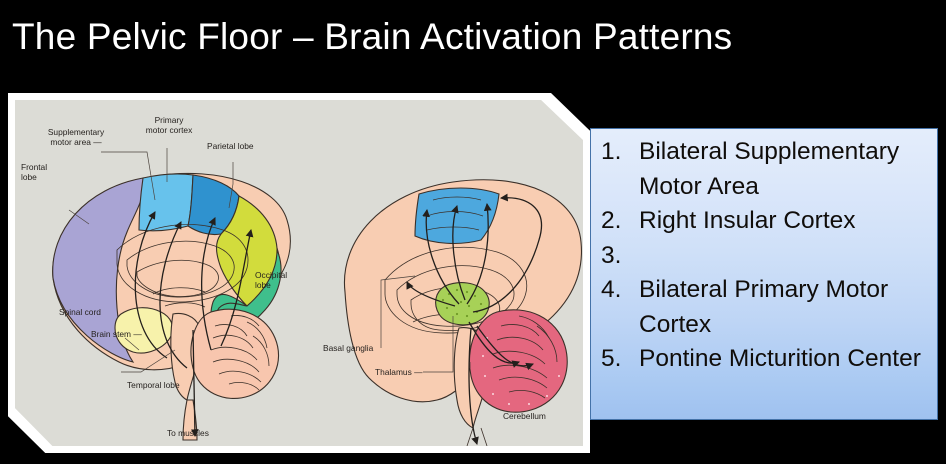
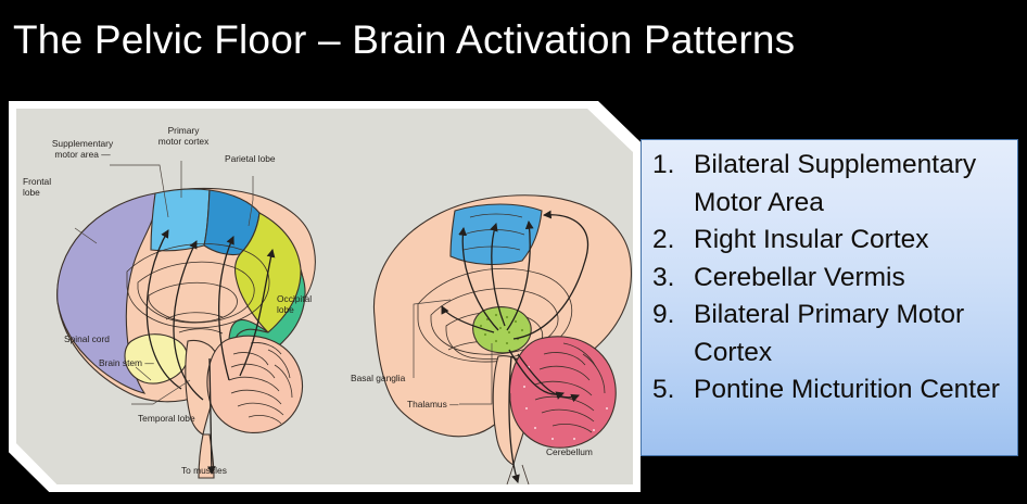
  The Pelvic Floor – Brain Activation Patterns
  Supplementary
  motor area —
  Primary
  motor cortex
  Parietal lobe
  Frontal
  lobe
  Occipital
  lobe
  Spinal cord
  Brain stem —
  Temporal lobe
  To muscles
  Basal ganglia
  Thalamus —
  Cerebellum
  1.
  Bilateral Supplementary Motor Area
  2.
  Right Insular Cortex
  3.
+ Cerebellar Vermis
- 4.
+ 9.
  Bilateral Primary Motor Cortex
  5.
  Pontine Micturition Center
